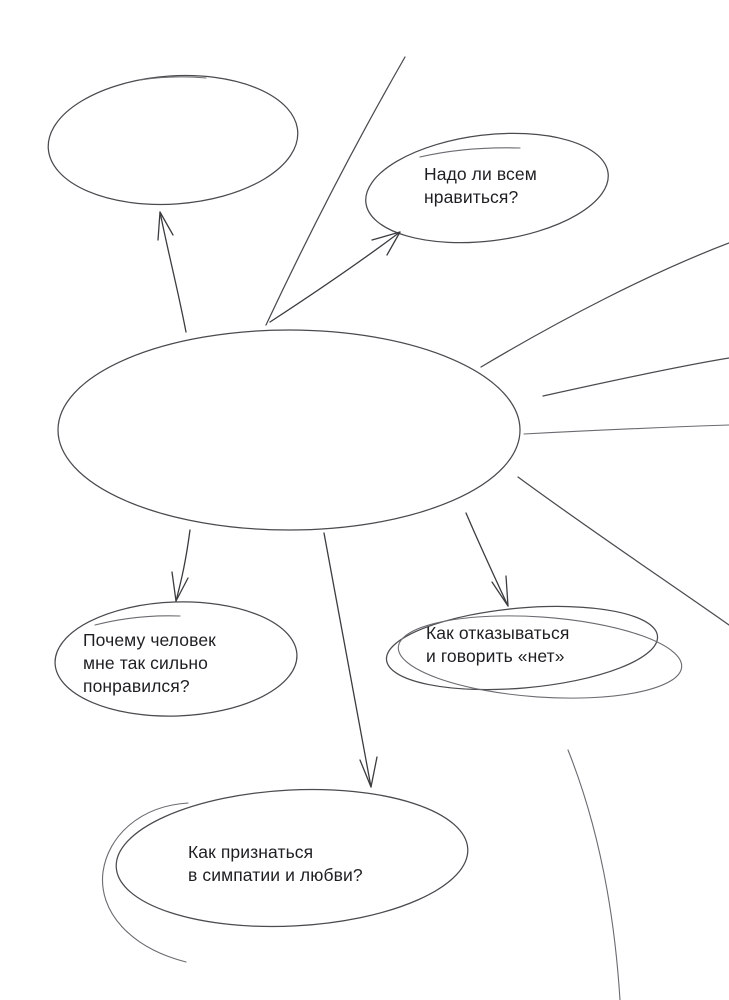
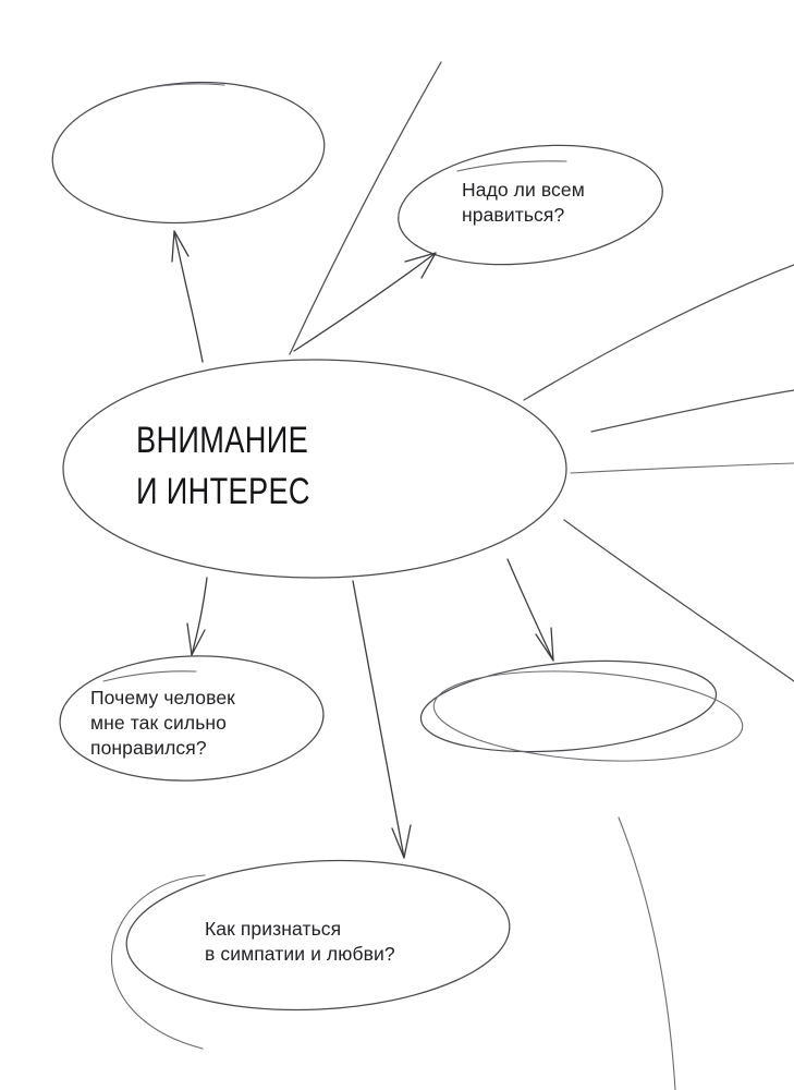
+ ВНИМАНИЕ
+ И ИНТЕРЕС
  Надо ли всем
  нравиться?
  Почему человек
  мне так сильно
  понравился?
- Как отказываться
- и говорить «нет»
  Как признаться
  в симпатии и любви?
